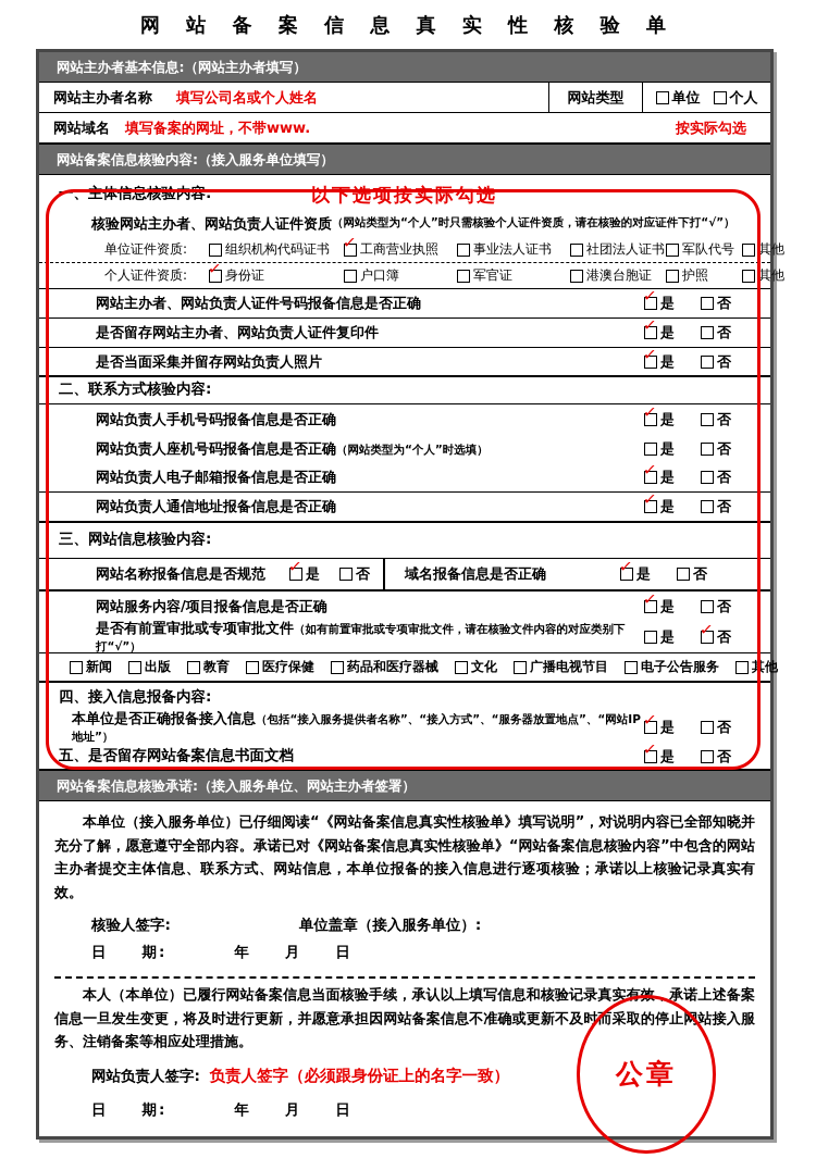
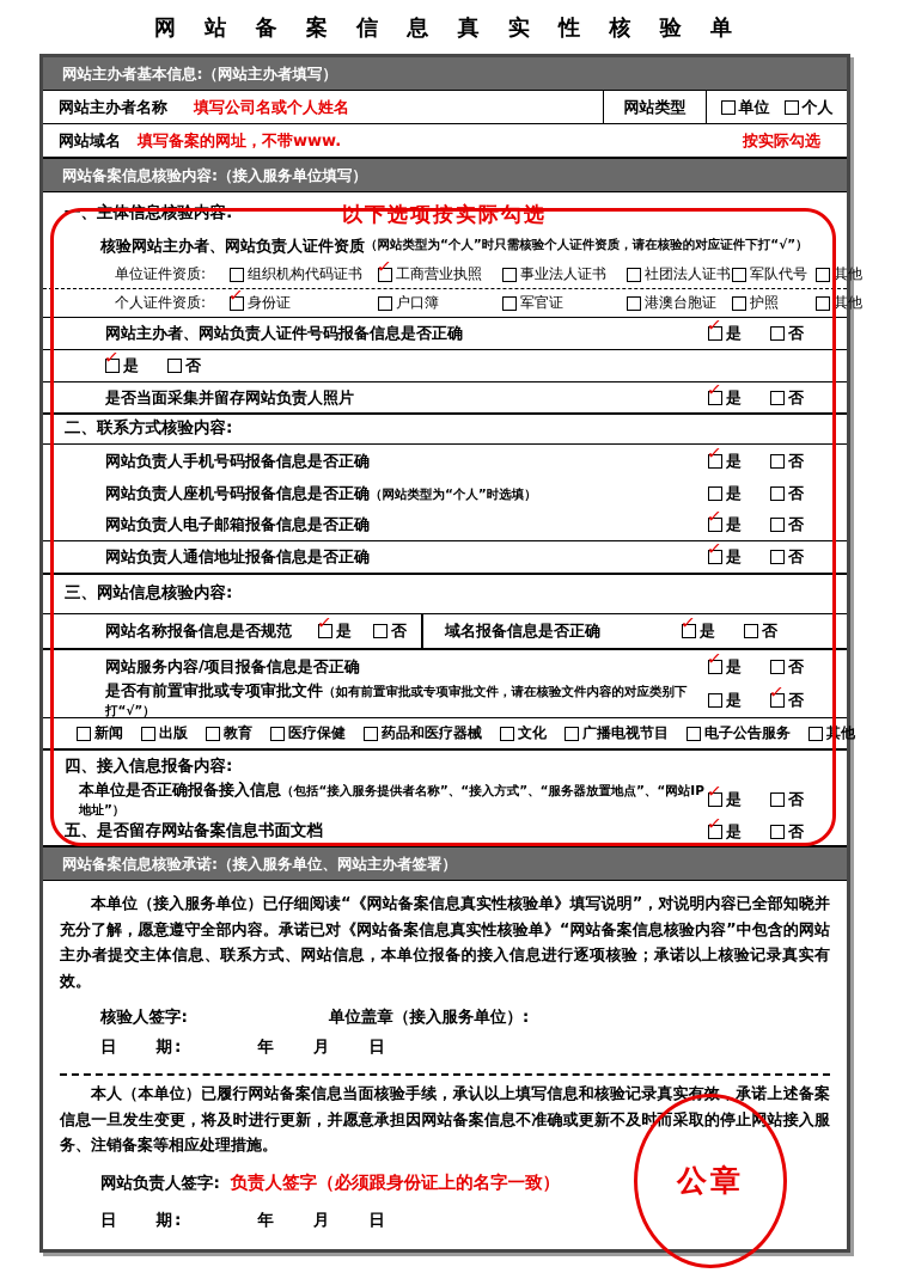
  网 站 备 案 信 息 真 实 性 核 验 单
  网站主办者基本信息:（网站主办者填写）
  网站主办者名称
  填写公司名或个人姓名
  网站类型
  单位
  个人
  网站域名
  填写备案的网址，不带www.
  按实际勾选
  网站备案信息核验内容:（接入服务单位填写）
  以下选项按实际勾选
  一、主体信息核验内容:
  核验网站主办者、网站负责人证件资质
  （网站类型为“个人”时只需核验个人证件资质，请在核验的对应证件下打“√”）
  单位证件资质:
  组织机构代码证书
  工商营业执照
  事业法人证书
  社团法人证书
  军队代号
  其他
  个人证件资质:
  身份证
  户口簿
  军官证
  港澳台胞证
  护照
  其他
  网站主办者、网站负责人证件号码报备信息是否正确
  是
  否
- 是否留存网站主办者、网站负责人证件复印件
  是
  否
  是否当面采集并留存网站负责人照片
  是
  否
  二、联系方式核验内容:
  网站负责人手机号码报备信息是否正确
  是
  否
  网站负责人座机号码报备信息是否正确（网站类型为“个人”时选填）
  是
  否
  网站负责人电子邮箱报备信息是否正确
  是
  否
  网站负责人通信地址报备信息是否正确
  是
  否
  三、网站信息核验内容:
  网站名称报备信息是否规范
  是
  否
  域名报备信息是否正确
  是
  否
  网站服务内容/项目报备信息是否正确
  是
  否
  是否有前置审批或专项审批文件（如有前置审批或专项审批文件，请在核验文件内容的对应类别下打“√”）
  是
  否
  新闻
  出版
  教育
  医疗保健
  药品和医疗器械
  文化
  广播电视节目
  电子公告服务
  其他
  四、接入信息报备内容:
  本单位是否正确报备接入信息（包括“接入服务提供者名称”、“接入方式”、“服务器放置地点”、“网站IP地址”）
  是
  否
  五、是否留存网站备案信息书面文档
  是
  否
  网站备案信息核验承诺:（接入服务单位、网站主办者签署）
  本单位（接入服务单位）已仔细阅读“《网站备案信息真实性核验单》填写说明”，对说明内容已全部知晓并充分了解，愿意遵守全部内容。承诺已对《网站备案信息真实性核验单》“网站备案信息核验内容”中包含的网站主办者提交主体信息、联系方式、网站信息，本单位报备的接入信息进行逐项核验；承诺以上核验记录真实有效。
  核验人签字:
  单位盖章（接入服务单位）:
  日 期: 年 月 日
  本人（本单位）已履行网站备案信息当面核验手续，承认以上填写信息和核验记录真实有效，承诺上述备案信息一旦发生变更，将及时进行更新，并愿意承担因网站备案信息不准确或更新不及时而采取的停止网站接入服务、注销备案等相应处理措施。
  网站负责人签字: 负责人签字（必须跟身份证上的名字一致）
  日 期: 年 月 日
  公章
